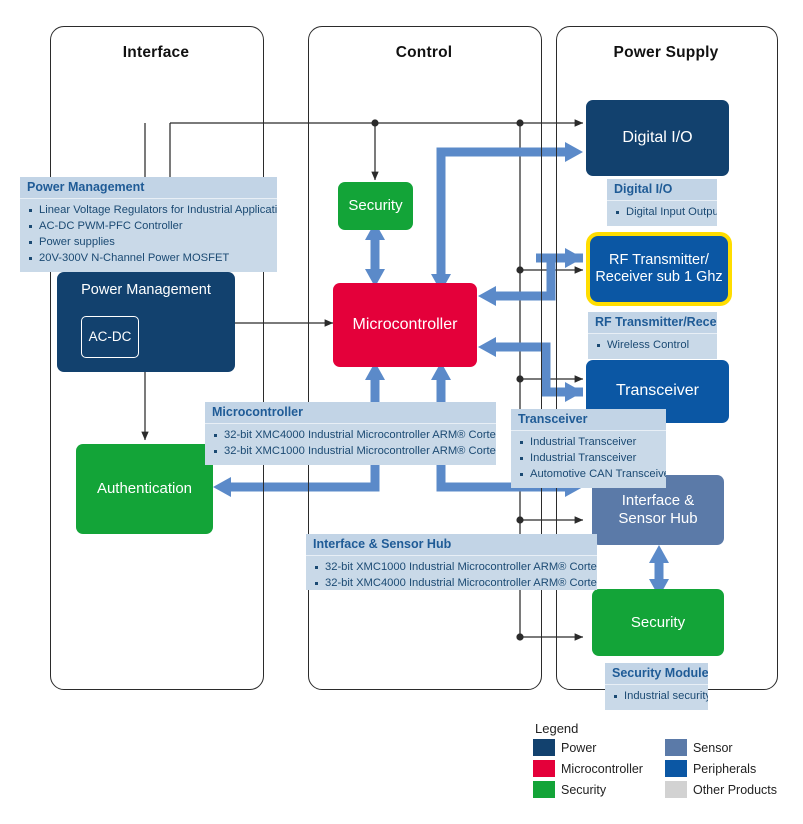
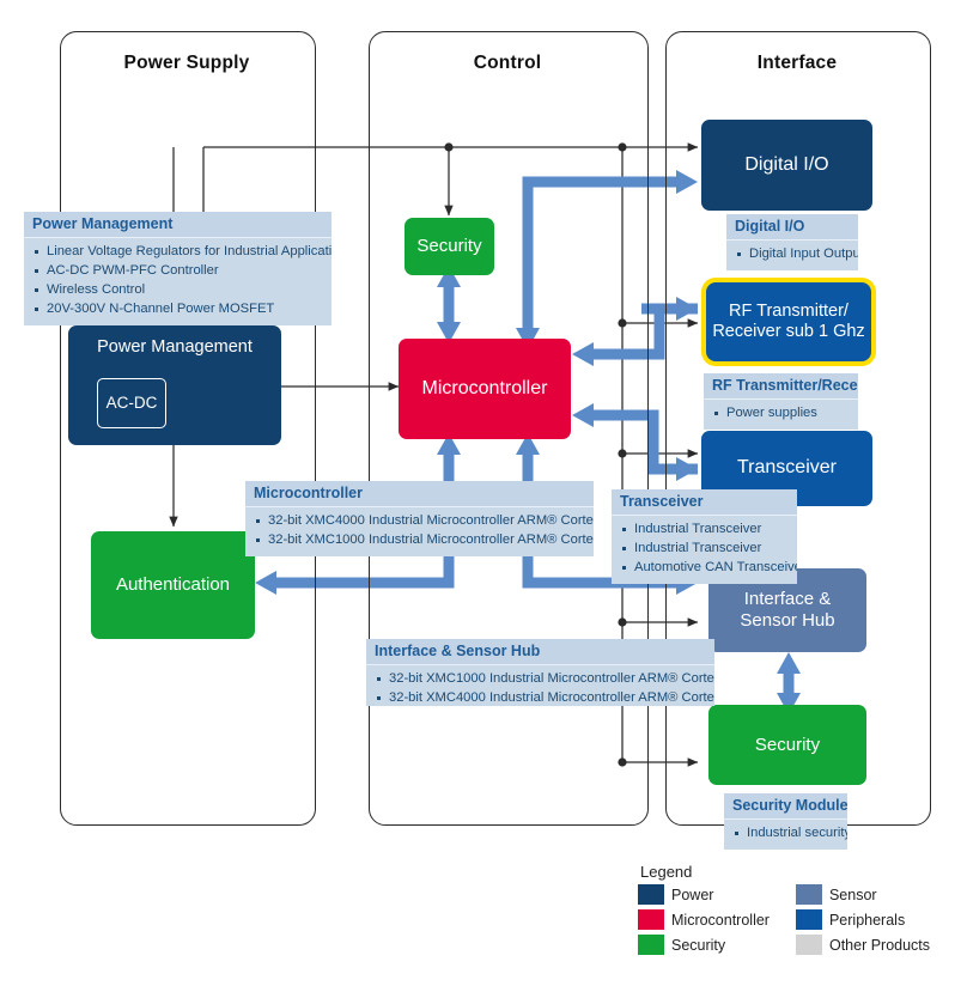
- Interface
+ Power Supply
  Control
- Power Supply
+ Interface
  Power Management
  AC-DC
  Authentication
  Security
  Microcontroller
  Digital I/O
  RF Transmitter/
  Receiver sub 1 Ghz
  Transceiver
  Interface &
  Sensor Hub
  Security
  Power Management
  Linear Voltage Regulators for Industrial Applicati
  AC-DC PWM-PFC Controller
- Power supplies
+ Wireless Control
  20V-300V N-Channel Power MOSFET
  Microcontroller
  32-bit XMC4000 Industrial Microcontroller ARM® Corte
  32-bit XMC1000 Industrial Microcontroller ARM® Corte
  Digital I/O
  Digital Input Outpu
  RF Transmitter/Rece
- Wireless Control
+ Power supplies
  Transceiver
  Industrial Transceiver
  Industrial Transceiver
  Automotive CAN Transceiv
  Interface & Sensor Hub
  32-bit XMC1000 Industrial Microcontroller ARM® Corte
  32-bit XMC4000 Industrial Microcontroller ARM® Corte
  Security Module
  Industrial securit
  Legend
  Power
  Microcontroller
  Security
  Sensor
  Peripherals
  Other Products
